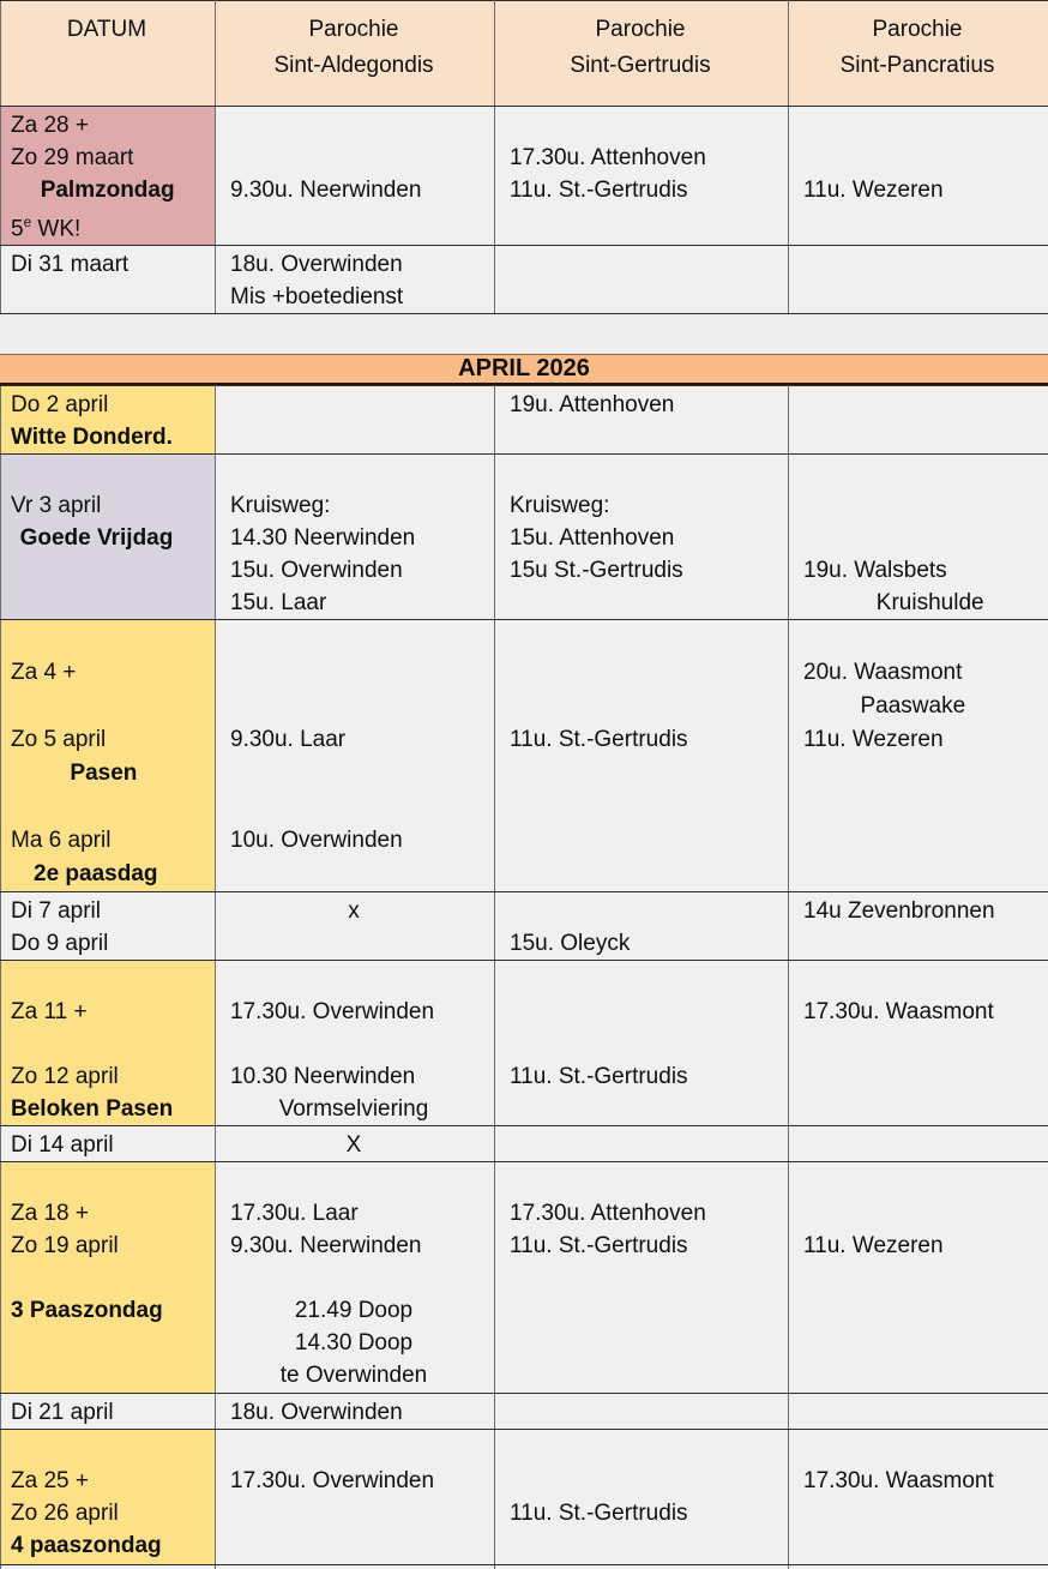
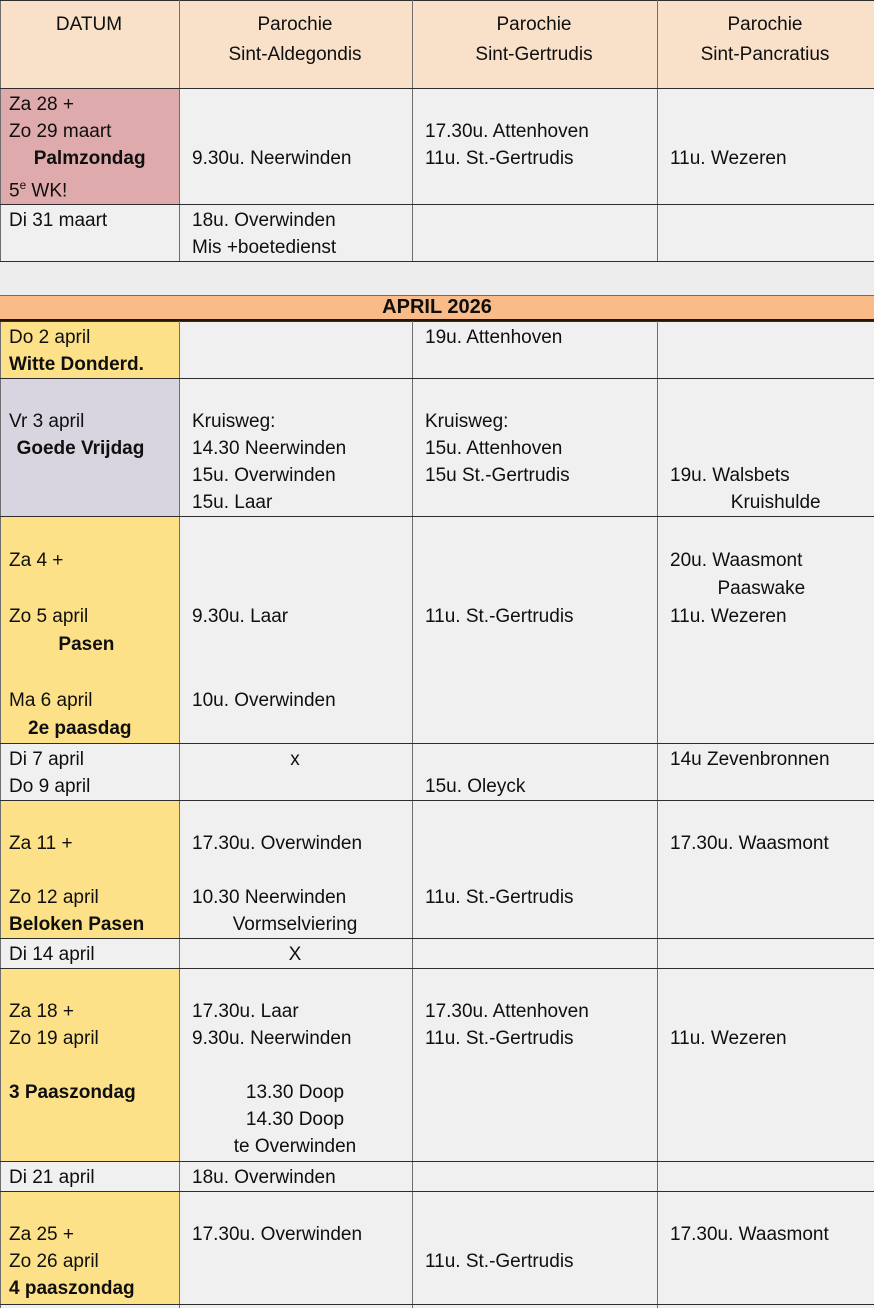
  DATUM	ParochieSint-Aldegondis	ParochieSint-Gertrudis	ParochieSint-Pancratius
  Za 28 +Zo 29 maartPalmzondag5e WK!	9.30u. Neerwinden	17.30u. Attenhoven11u. St.-Gertrudis	11u. Wezeren
  Di 31 maart	18u. OverwindenMis +boetedienst
  APRIL 2026
  Do 2 aprilWitte Donderd.		19u. Attenhoven
  Vr 3 aprilGoede Vrijdag	Kruisweg:14.30 Neerwinden15u. Overwinden15u. Laar	Kruisweg:15u. Attenhoven15u St.-Gertrudis	19u. WalsbetsKruishulde
  Za 4 + Zo 5 aprilPasen Ma 6 april2e paasdag	9.30u. Laar 10u. Overwinden	11u. St.-Gertrudis	20u. WaasmontPaaswake11u. Wezeren
  Di 7 aprilDo 9 april	x	15u. Oleyck	14u Zevenbronnen
  Za 11 + Zo 12 aprilBeloken Pasen	17.30u. Overwinden 10.30 NeerwindenVormselviering	11u. St.-Gertrudis	17.30u. Waasmont
  Di 14 april	X
- Za 18 +Zo 19 april 3 Paaszondag	17.30u. Laar9.30u. Neerwinden 21.49 Doop14.30 Doopte Overwinden	17.30u. Attenhoven11u. St.-Gertrudis	11u. Wezeren
+ Za 18 +Zo 19 april 3 Paaszondag	17.30u. Laar9.30u. Neerwinden 13.30 Doop14.30 Doopte Overwinden	17.30u. Attenhoven11u. St.-Gertrudis	11u. Wezeren
  Di 21 april	18u. Overwinden
  Za 25 +Zo 26 april4 paaszondag	17.30u. Overwinden	11u. St.-Gertrudis	17.30u. Waasmont
